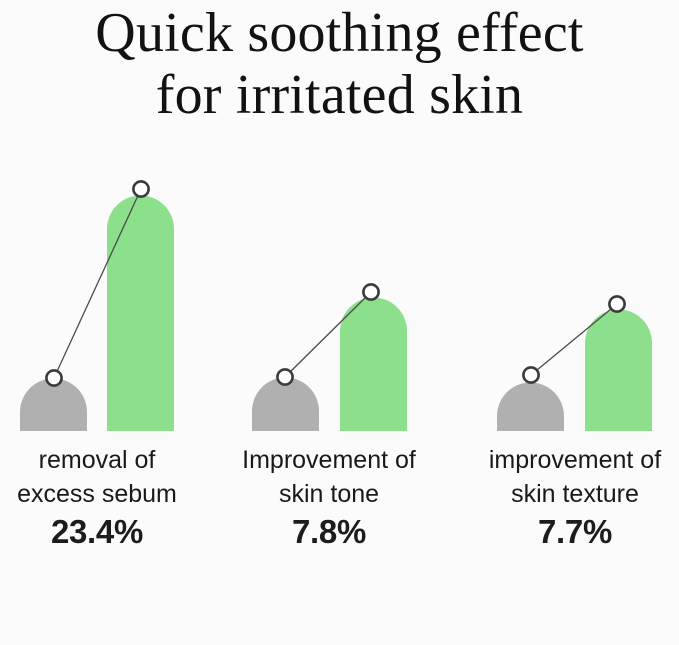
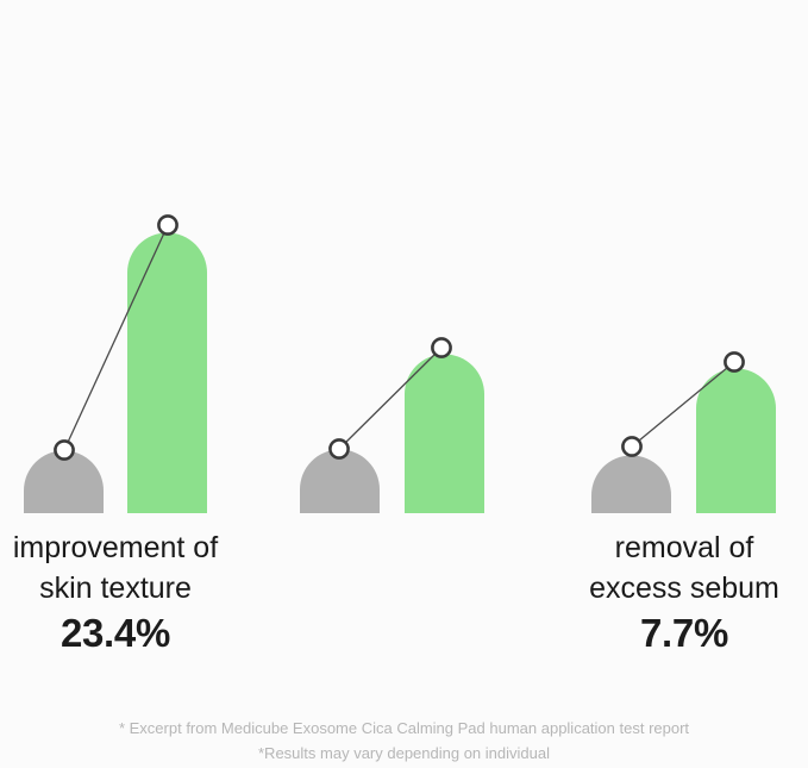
- Quick soothing effect
- for irritated skin
- removal of
+ improvement of
- excess sebum
+ skin texture
  23.4%
- Improvement of
- skin tone
- 7.8%
- improvement of
+ removal of
- skin texture
+ excess sebum
  7.7%
+ * Excerpt from Medicube Exosome Cica Calming Pad human application test report
+ *Results may vary depending on individual
